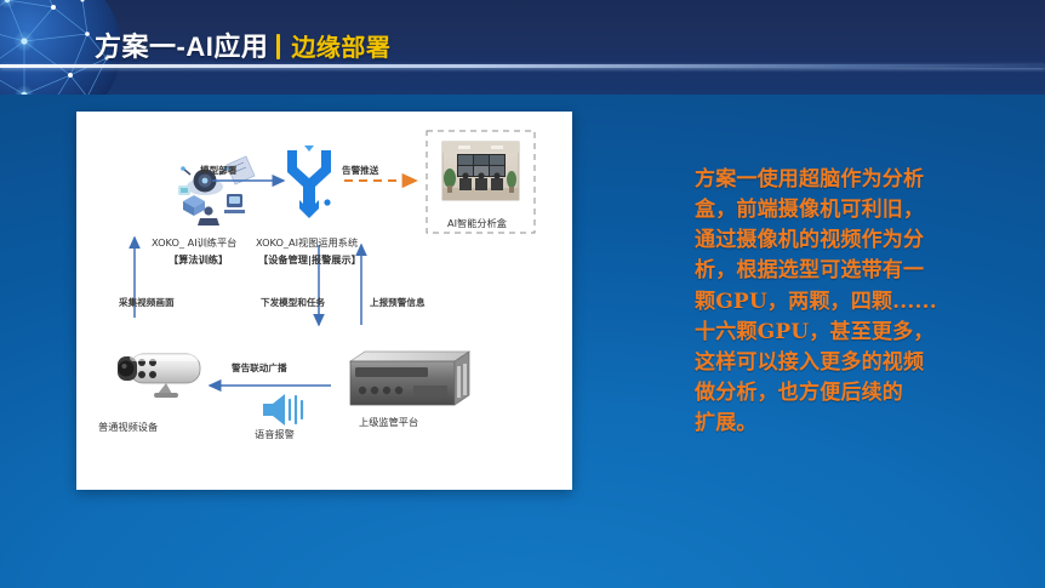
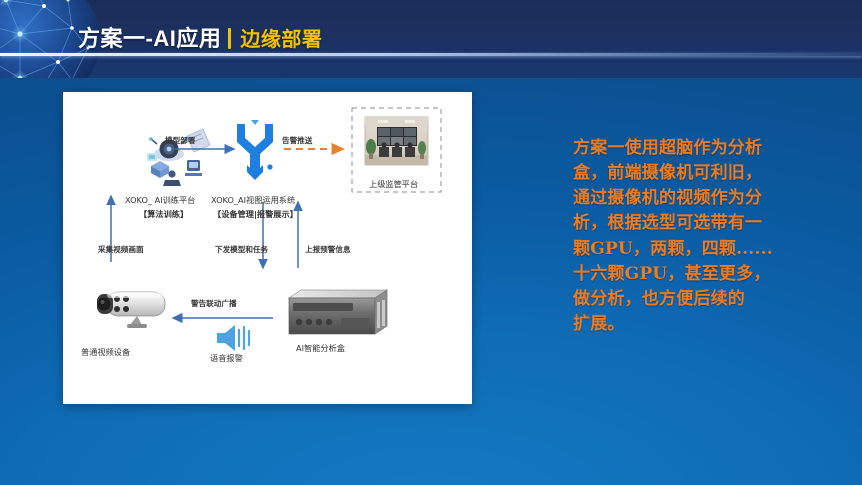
  方案一-AI应用 边缘部署
  模型部署
  告警推送
  采集视频画面
  下发模型和任务
  上报预警信息
  警告联动广播
  XOKO_ AI训练平台
  【算法训练】
  XOKO_AI视图运用系统
  【设备管理|报警展示】
- AI智能分析盒
+ 上级监管平台
  普通视频设备
- 上级监管平台
+ AI智能分析盒
  语音报警
  方案一使用超脑作为分析
  盒，前端摄像机可利旧，
  通过摄像机的视频作为分
  析，根据选型可选带有一
  颗GPU，两颗，四颗......
  十六颗GPU，甚至更多，
- 这样可以接入更多的视频
  做分析，也方便后续的
  扩展。
